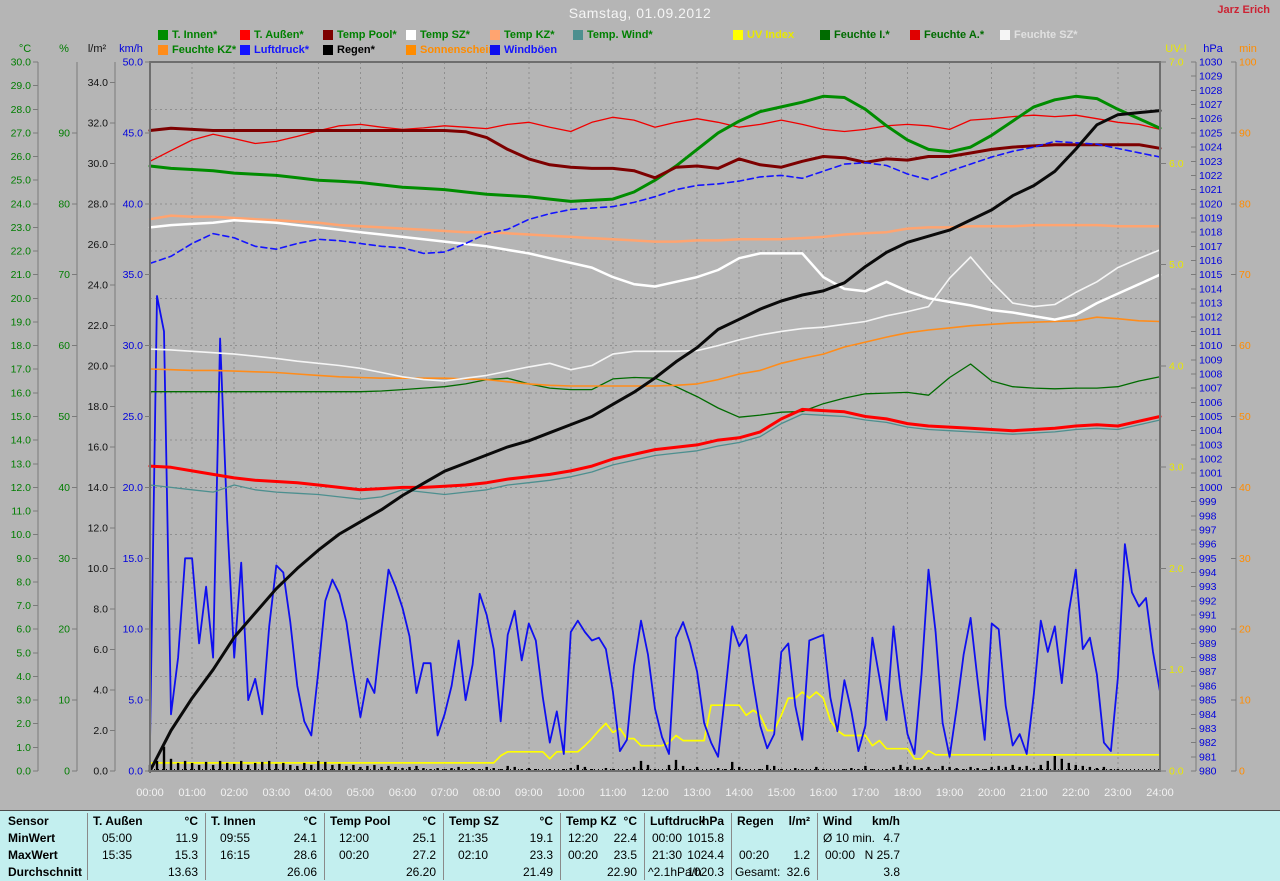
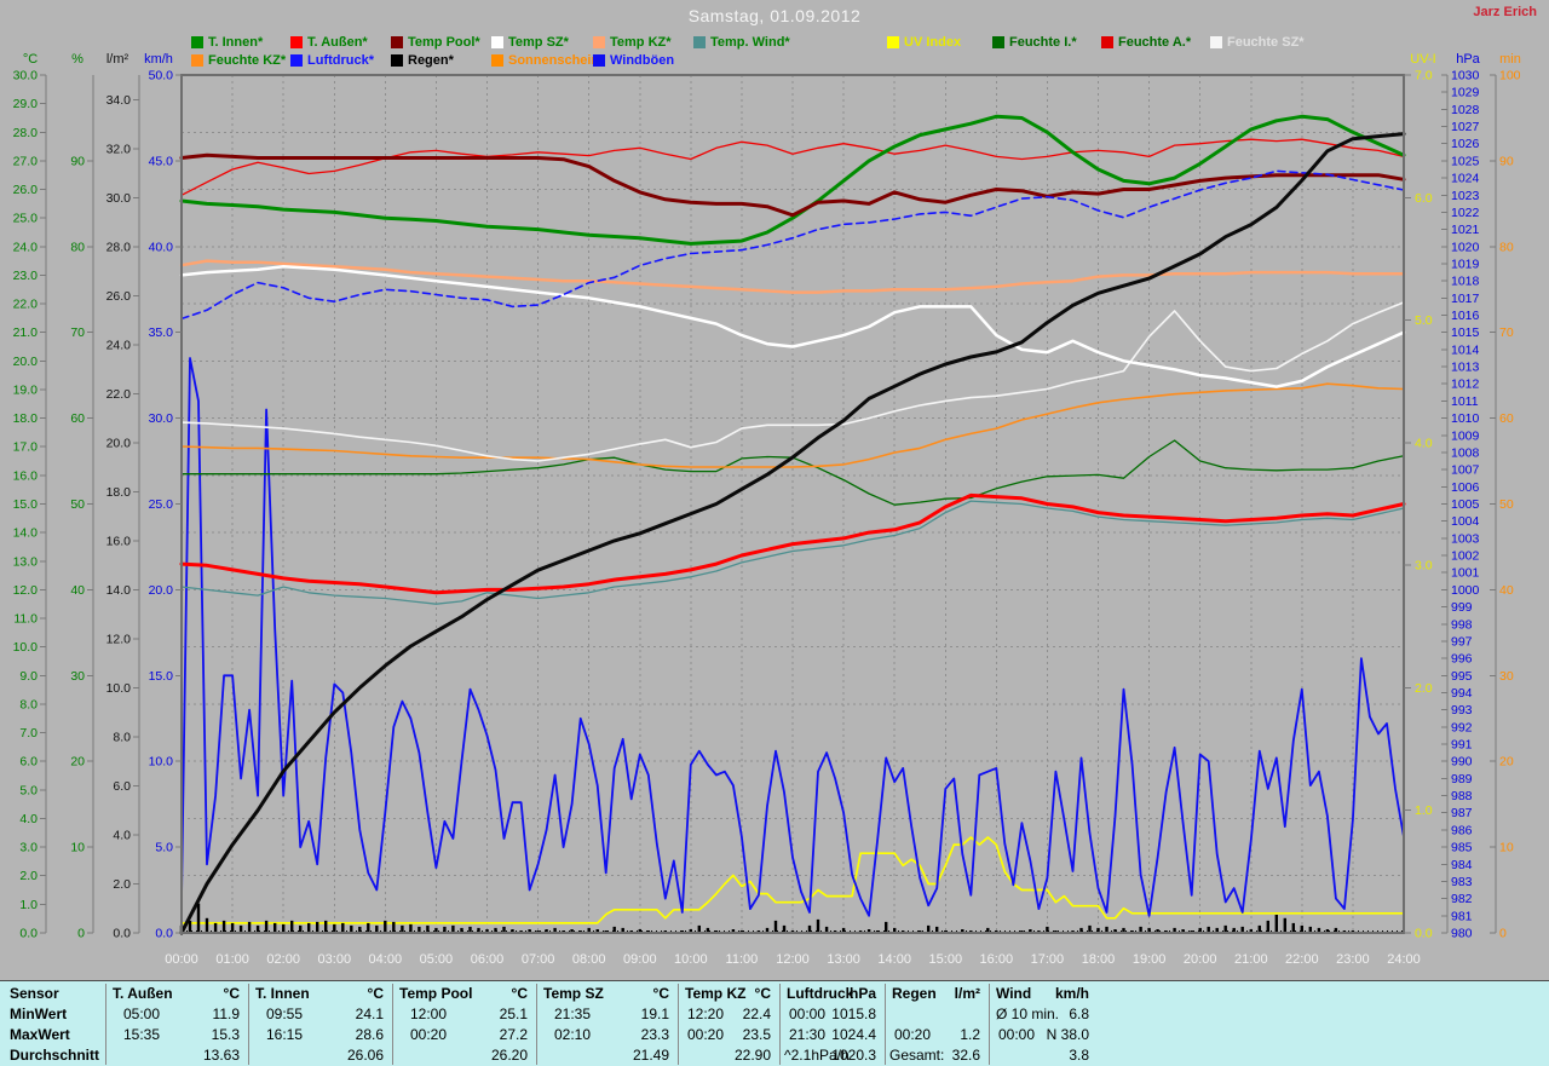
  Samstag, 01.09.2012
  Jarz Erich
  T. Innen*
  T. Außen*
  Temp Pool*
  Temp SZ*
  Temp KZ*
  Temp. Wind*
  UV Index
  Feuchte I.*
  Feuchte A.*
  Feuchte SZ*
  Feuchte KZ*
  Luftdruck*
  Regen*
  Sonnenschei
  Windböen
  °C
  0.0
  1.0
  2.0
  3.0
  4.0
  5.0
  6.0
  7.0
  8.0
  9.0
  10.0
  11.0
  12.0
  13.0
  14.0
  15.0
  16.0
  17.0
  18.0
  19.0
  20.0
  21.0
  22.0
  23.0
  24.0
  25.0
  26.0
  27.0
  28.0
  29.0
  30.0
  %
  0
  10
  20
  30
  40
  50
  60
  70
  80
  90
  l/m²
  0.0
  2.0
  4.0
  6.0
  8.0
  10.0
  12.0
  14.0
  16.0
  18.0
  20.0
  22.0
  24.0
  26.0
  28.0
  30.0
  32.0
  34.0
  km/h
  0.0
  5.0
  10.0
  15.0
  20.0
  25.0
  30.0
  35.0
  40.0
  45.0
  50.0
  UV-I
  0.0
  1.0
  2.0
  3.0
  4.0
  5.0
  6.0
  7.0
  hPa
  980
  981
  982
  983
  984
  985
  986
  987
  988
  989
  990
  991
  992
  993
  994
  995
  996
  997
  998
  999
  1000
  1001
  1002
  1003
  1004
  1005
  1006
  1007
  1008
  1009
  1010
  1011
  1012
  1013
  1014
  1015
  1016
  1017
  1018
  1019
  1020
  1021
  1022
  1023
  1024
  1025
  1026
  1027
  1028
  1029
  1030
  min
  0
  10
  20
  30
  40
  50
  60
  70
  80
  90
  100
  00:00
  01:00
  02:00
  03:00
  04:00
  05:00
  06:00
  07:00
  08:00
  09:00
  10:00
  11:00
  12:00
  13:00
  14:00
  15:00
  16:00
  17:00
  18:00
  19:00
  20:00
  21:00
  22:00
  23:00
  24:00
  Sensor
  MinWert
  MaxWert
  Durchschnitt
  T. Außen
  °C
  05:00
  11.9
  15:35
  15.3
  13.63
  T. Innen
  °C
  09:55
  24.1
  16:15
  28.6
  26.06
  Temp Pool
  °C
  12:00
  25.1
  00:20
  27.2
  26.20
  Temp SZ
  °C
  21:35
  19.1
  02:10
  23.3
  21.49
  Temp KZ
  °C
  12:20
  22.4
  00:20
  23.5
  22.90
  Luftdruck
  hPa
  00:00
  1015.8
  21:30
  1024.4
  ^2.1hPa/h
  1020.3
  Regen
  l/m²
  00:20
  1.2
  Gesamt:
  32.6
  Wind
  km/h
  Ø 10 min.
- 4.7
+ 6.8
  00:00
- N 25.7
+ N 38.0
  3.8
